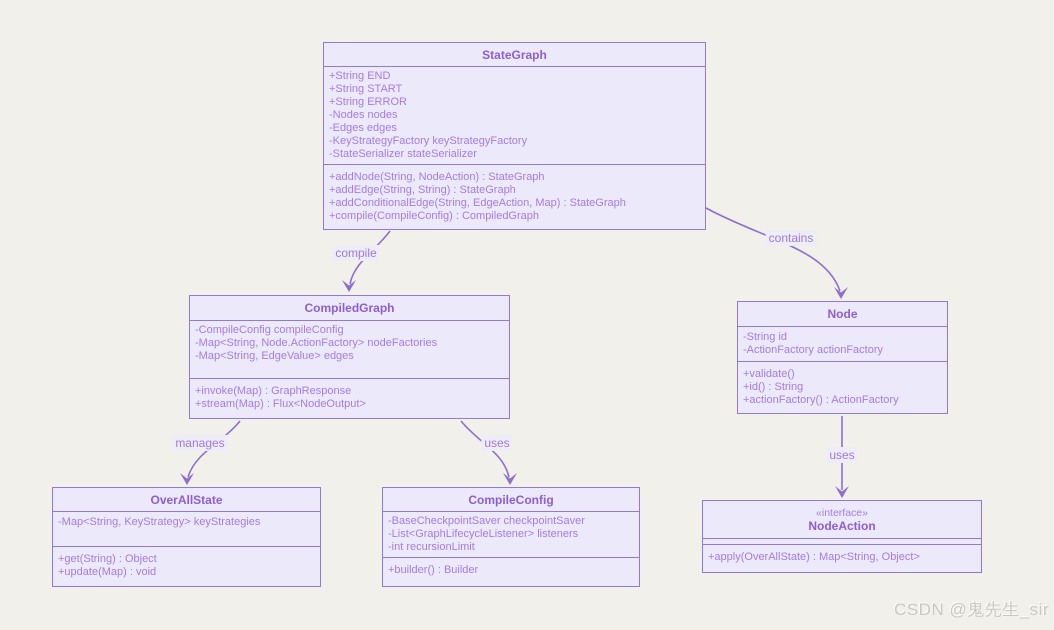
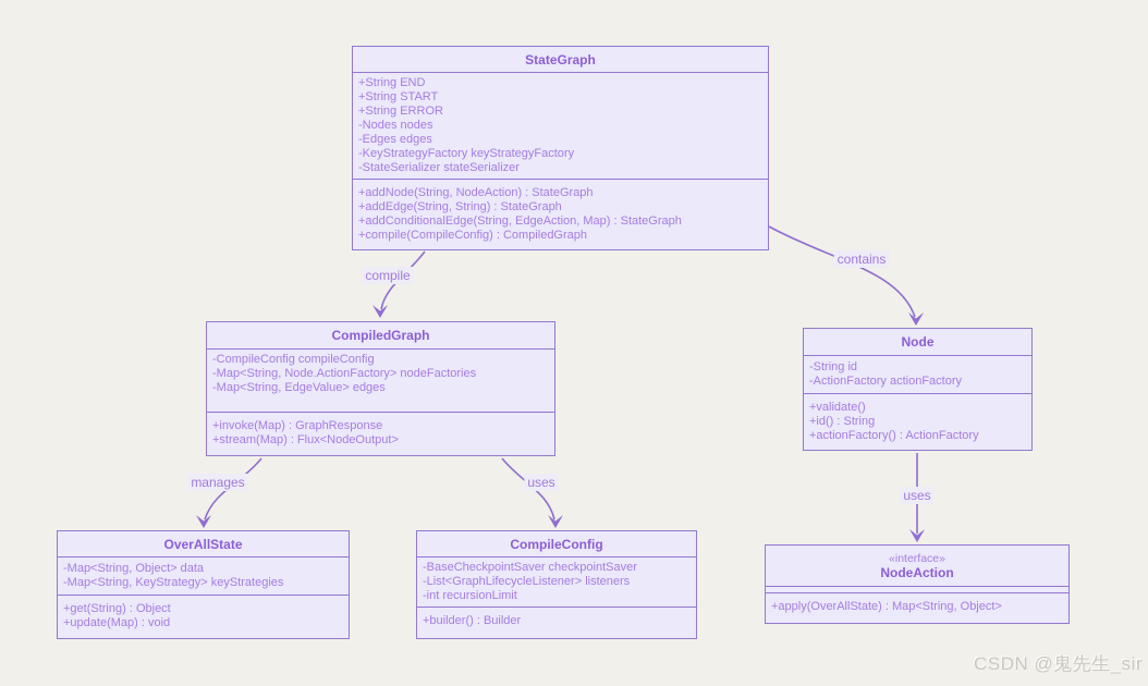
  compile
  contains
  manages
  uses
  uses
  StateGraph
  +String END
  +String START
  +String ERROR
  -Nodes nodes
  -Edges edges
  -KeyStrategyFactory keyStrategyFactory
  -StateSerializer stateSerializer
  +addNode(String, NodeAction) : StateGraph
  +addEdge(String, String) : StateGraph
  +addConditionalEdge(String, EdgeAction, Map) : StateGraph
  +compile(CompileConfig) : CompiledGraph
  CompiledGraph
  -CompileConfig compileConfig
  -Map<String, Node.ActionFactory> nodeFactories
  -Map<String, EdgeValue> edges
  +invoke(Map) : GraphResponse
  +stream(Map) : Flux<NodeOutput>
  Node
  -String id
  -ActionFactory actionFactory
  +validate()
  +id() : String
  +actionFactory() : ActionFactory
  OverAllState
+ -Map<String, Object> data
  -Map<String, KeyStrategy> keyStrategies
  +get(String) : Object
  +update(Map) : void
  CompileConfig
  -BaseCheckpointSaver checkpointSaver
  -List<GraphLifecycleListener> listeners
  -int recursionLimit
  +builder() : Builder
  «interface»
  NodeAction
  +apply(OverAllState) : Map<String, Object>
  CSDN @鬼先生_sir
